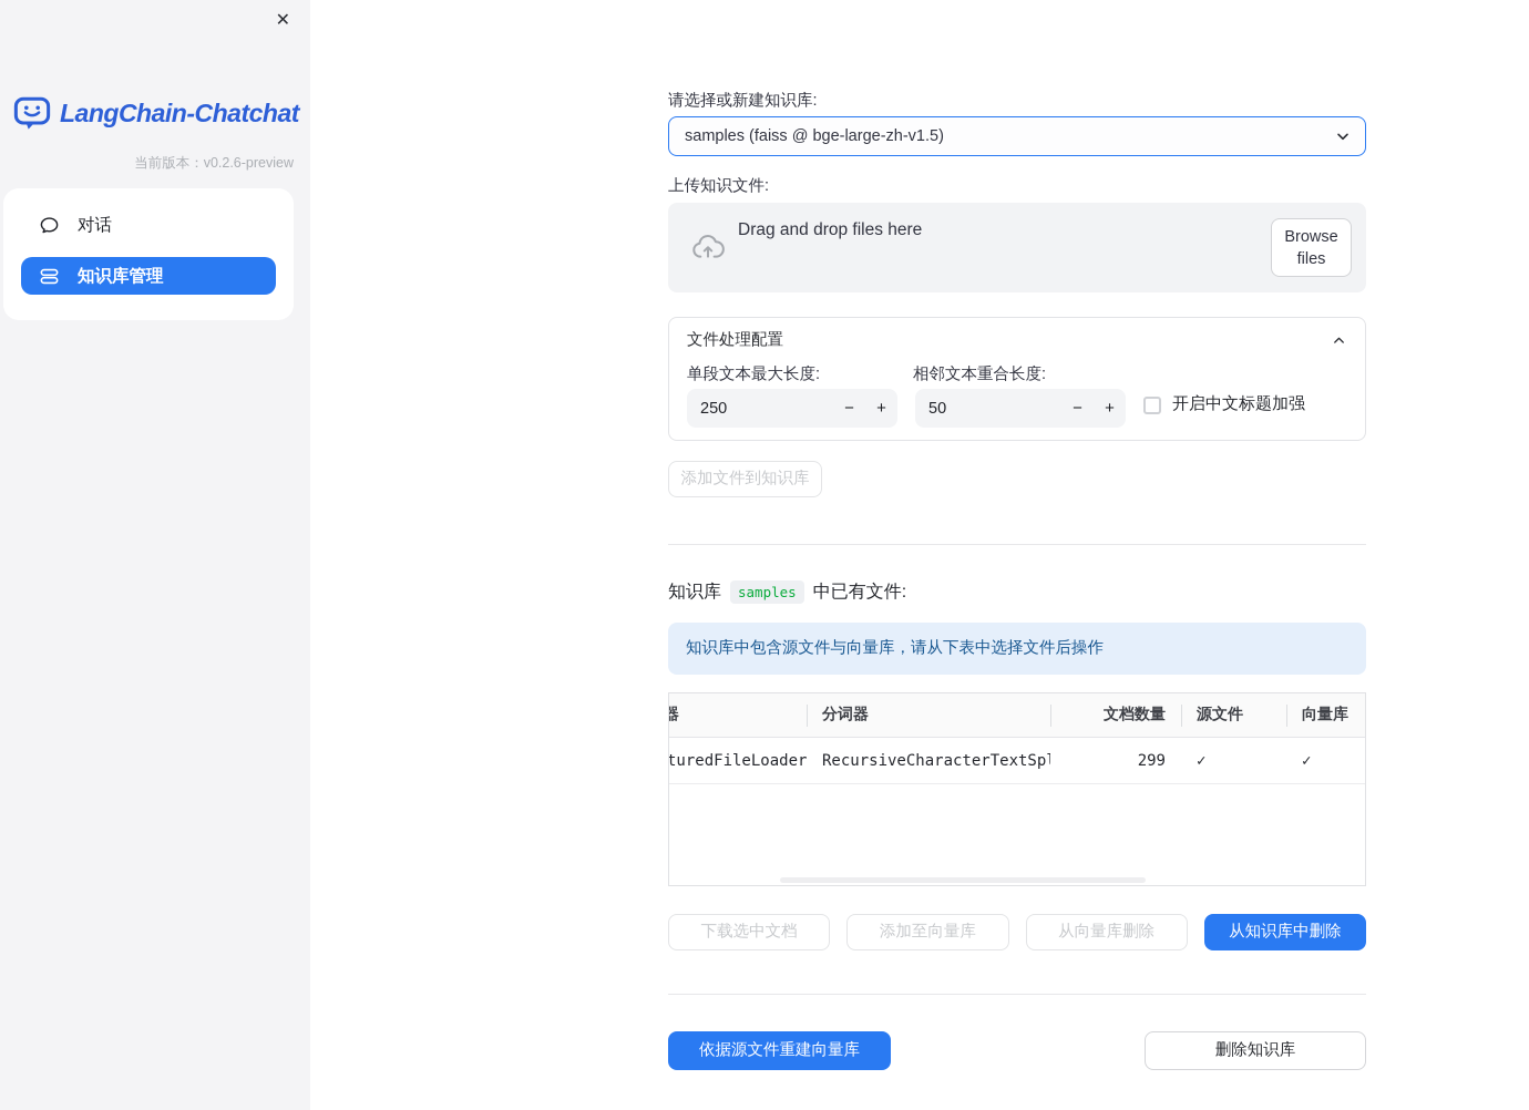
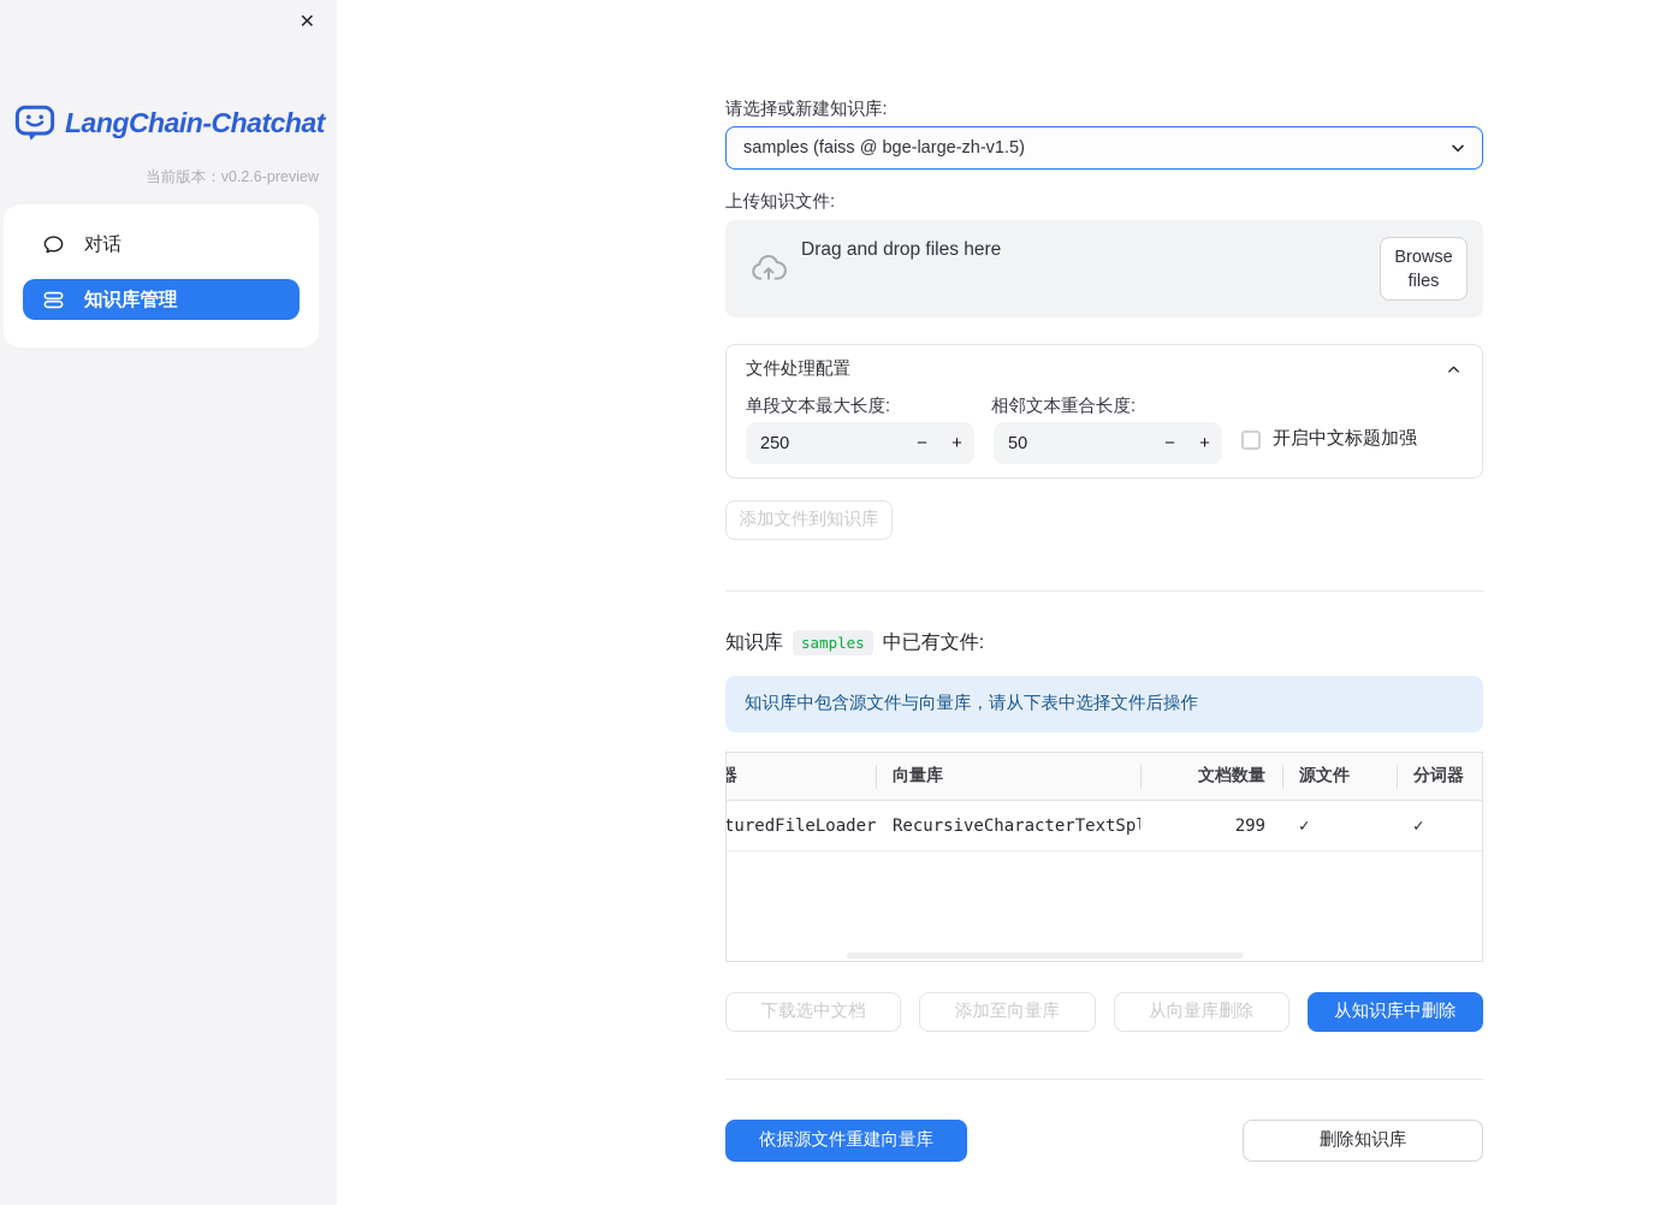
  ✕
  LangChain-Chatchat
  当前版本：v0.2.6-preview
  对话
  知识库管理
  请选择或新建知识库:
  samples (faiss @ bge-large-zh-v1.5)
  上传知识文件:
  Drag and drop files here
  Browse files
  文件处理配置
  单段文本最大长度:
  相邻文本重合长度:
  250
  −
  +
  50
  −
  +
  开启中文标题加强
  添加文件到知识库
  知识库
  samples
  中已有文件:
  知识库中包含源文件与向量库，请从下表中选择文件后操作
- 分词器
+ 向量库
  文档数量
  源文件
- 向量库
+ 分词器
  RecursiveCharacterTextSp
  299
  ✓
  ✓
  下载选中文档
  添加至向量库
  从向量库删除
  从知识库中删除
  依据源文件重建向量库
  删除知识库
